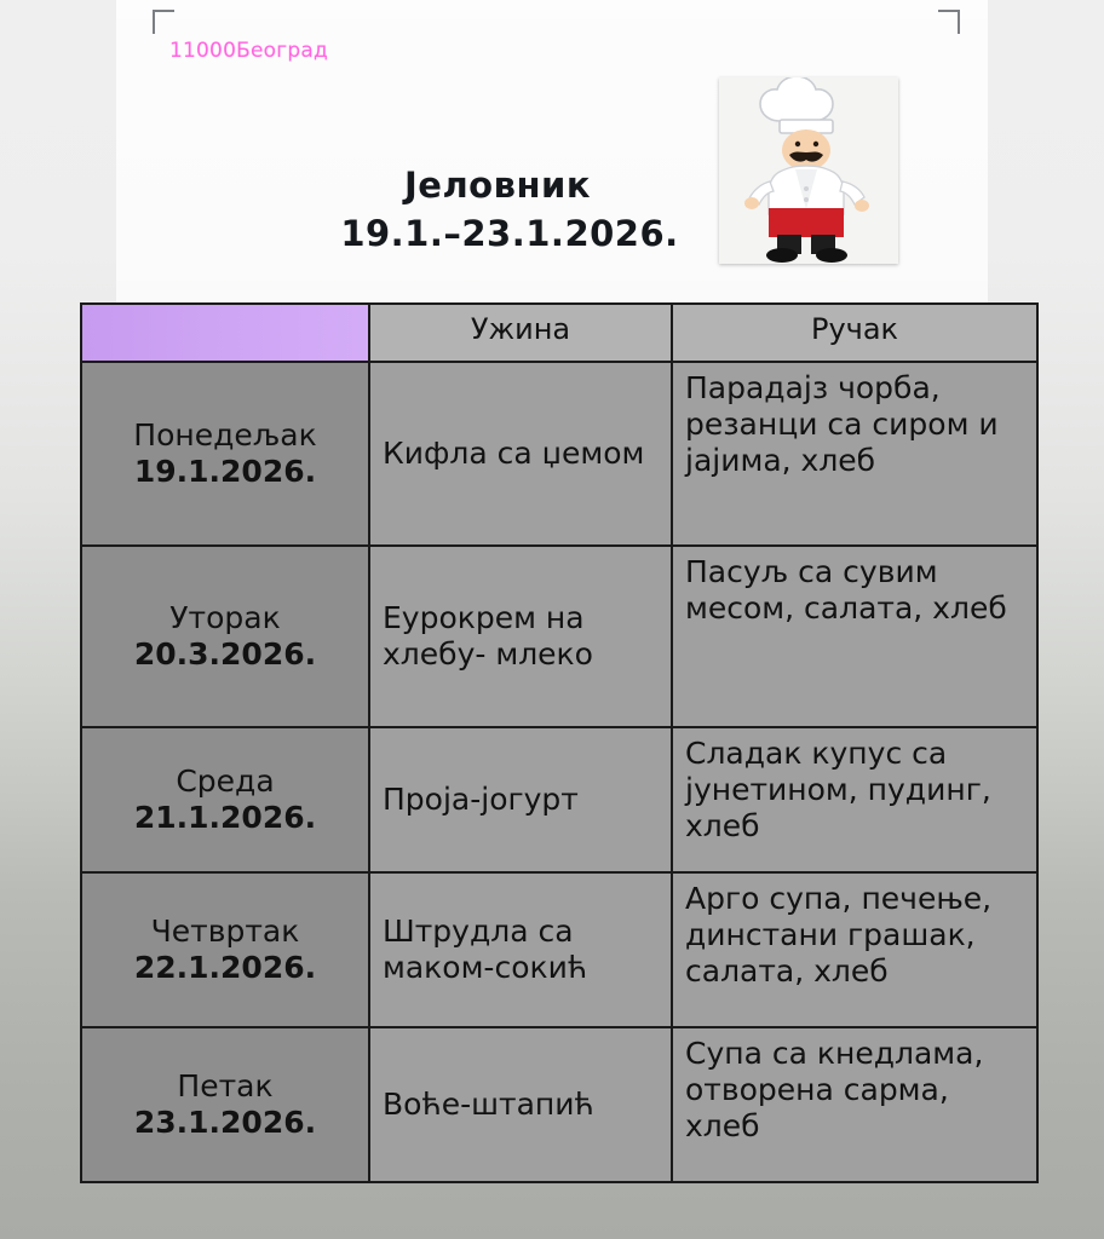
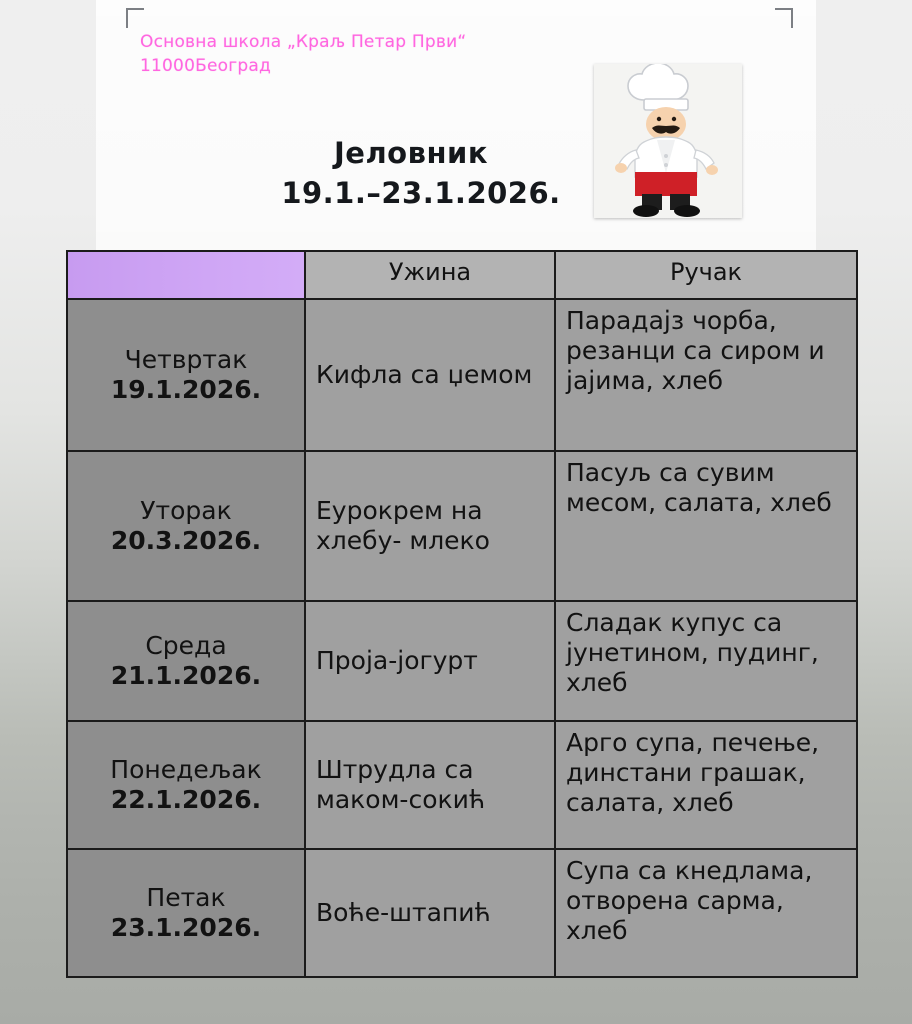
+ Основна школа „Краљ Петар Први“
  11000Београд
  Јеловник
  19.1.–23.1.2026.
  	Ужина	Ручак
- Понедељак 19.1.2026.	Кифла са џемом	Парадајз чорба, резанци са сиром и јајима, хлеб
+ Четвртак 19.1.2026.	Кифла са џемом	Парадајз чорба, резанци са сиром и јајима, хлеб
  Уторак 20.3.2026.	Еурокрем на хлебу- млеко	Пасуљ са сувим месом, салата, хлеб
  Среда 21.1.2026.	Проја-јогурт	Сладак купус са јунетином, пудинг, хлеб
- Четвртак 22.1.2026.	Штрудла са маком-сокић	Арго супа, печење, динстани грашак, салата, хлеб
+ Понедељак 22.1.2026.	Штрудла са маком-сокић	Арго супа, печење, динстани грашак, салата, хлеб
  Петак 23.1.2026.	Воће-штапић	Супа са кнедлама, отворена сарма, хлеб
